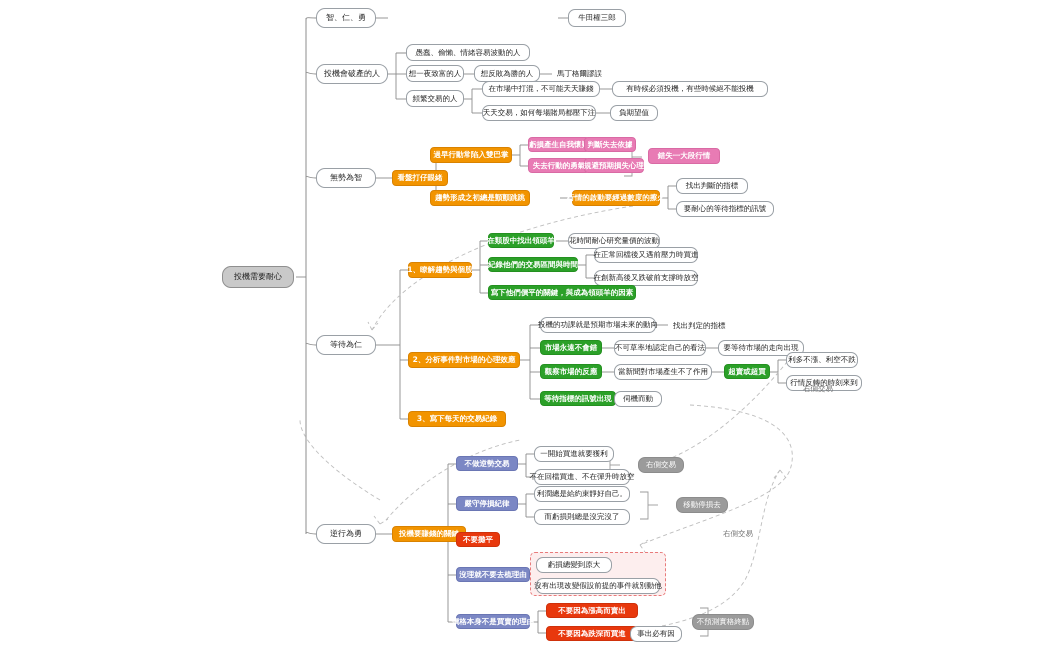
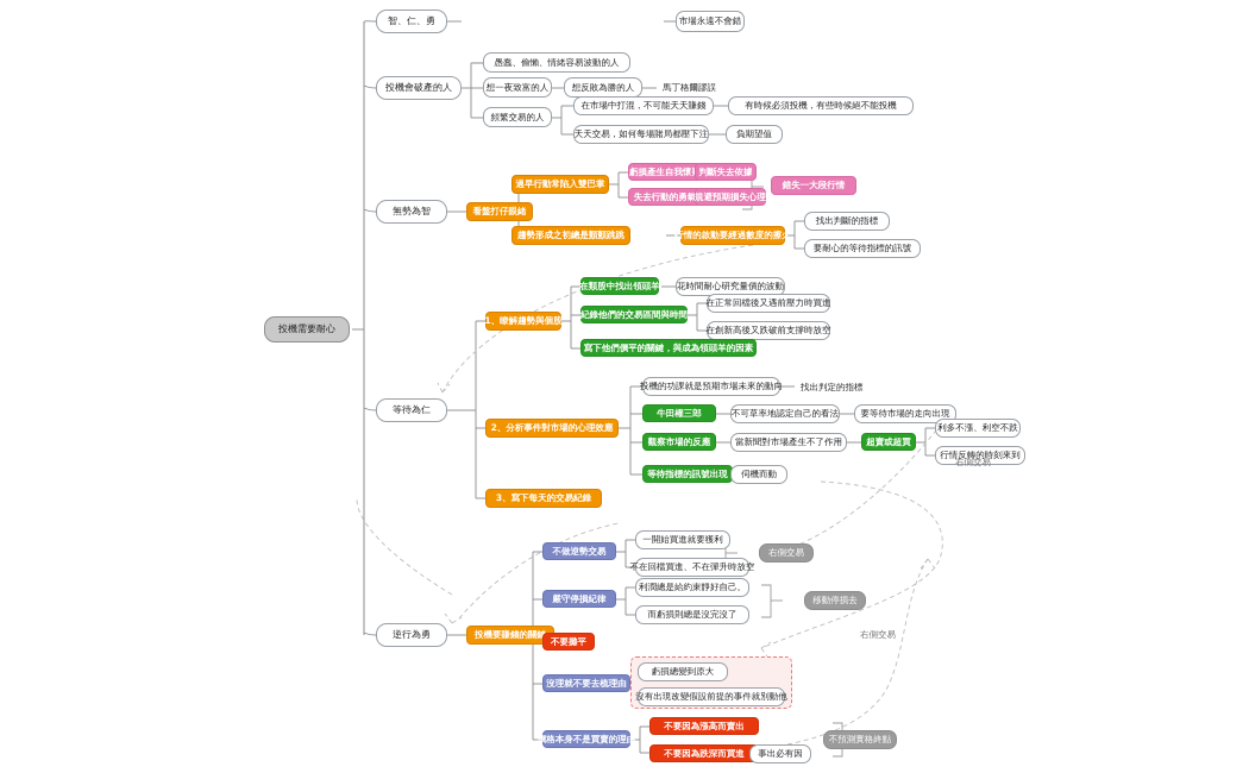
  投機需要耐心
  智、仁、勇
- 牛田權三郎
+ 市場永遠不會錯
  投機會破產的人
  愚蠢、偷懶、情緒容易波動的人
  想一夜致富的人
  想反敗為勝的人
  馬丁格爾謬誤
  頻繁交易的人
  在市場中打混，不可能天天賺錢
  有時候必須投機，有些時候絕不能投機
  天天交易，如何每場賭局都壓下注
  負期望值
  無勢為智
  看盤打仔眼緒
  過早行動常陷入雙巴掌
  虧損產生自我懷
  判斷失去依據
  失去行動的勇氣
  規避預期損失心理
  錯失一大段行情
  趨勢形成之初總是顫顫跳跳
  行情的啟動要經過數度的擦火
  找出判斷的指標
  要耐心的等待指標的訊號
  等待為仁
  1、瞭解趨勢與個股
  在類股中找出領頭羊
  花時間耐心研究量價的波動
  紀錄他們的交易區間與時間
  在正常回檔後又遇前壓力時買進
  在創新高後又跌破前支撐時放空
  寫下他們價平的關鍵，與成為領頭羊的因素
  2、分析事件對市場的心理效應
  投機的功課就是預期市場未來的動向
  找出判定的指標
- 市場永遠不會錯
+ 牛田權三郎
  不可草率地認定自己的看法
  要等待市場的走向出現
  觀察市場的反應
  當新聞對市場產生不了作用
  超賣或超買
  利多不漲、利空不跌
  行情反轉的時刻來到
  等待指標的訊號出現
  伺機而動
  3、寫下每天的交易紀錄
  逆行為勇
  投機要賺錢的關鍵
  不做逆勢交易
  一開始買進就要獲利
  不在回檔買進、不在彈升時放空
  右側交易
  嚴守停損紀律
  利潤總是給約束靜好自己。
  而虧損則總是沒完沒了
  移動停損去
  不要攤平
  沒理就不要去梳理由
  虧損總變到原大
  沒有出現改變假設前提的事件就別動他
  價格本身不是買賣的理由
  不要因為漲高而賣出
  不要因為跌深而買進
  事出必有因
  不預測實格終點
  右側交易
  右側交易
